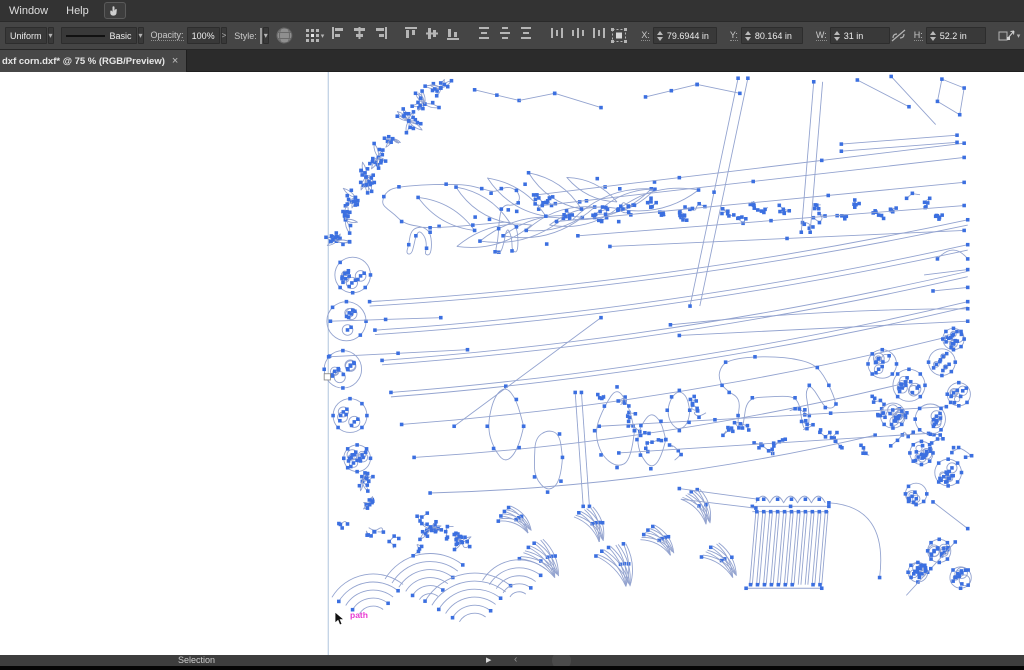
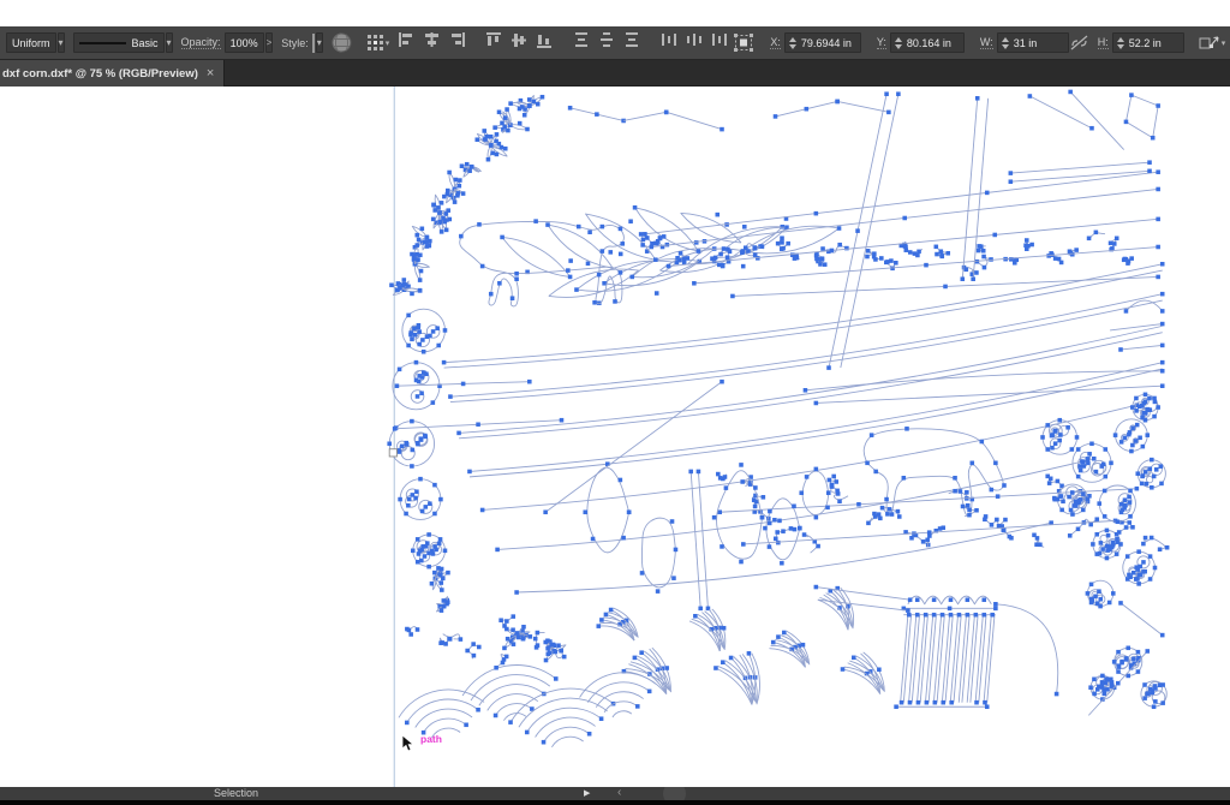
- Window
- Help
  Uniform
  ▾
  Basic
  ▾
  Opacity:
  100%
  >
  Style:
  ▾
  X:
  79.6944 in
  Y:
  80.164 in
  W:
  31 in
  H:
  52.2 in
  dxf corn.dxf* @ 75 % (RGB/Preview)
  ×
  path
  Selection
  ‹
